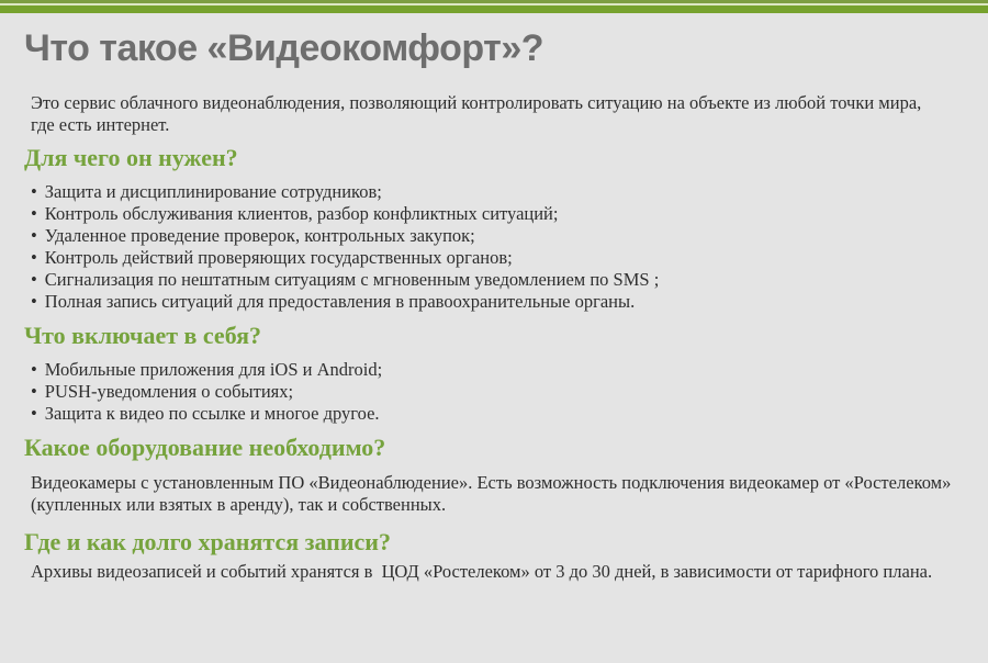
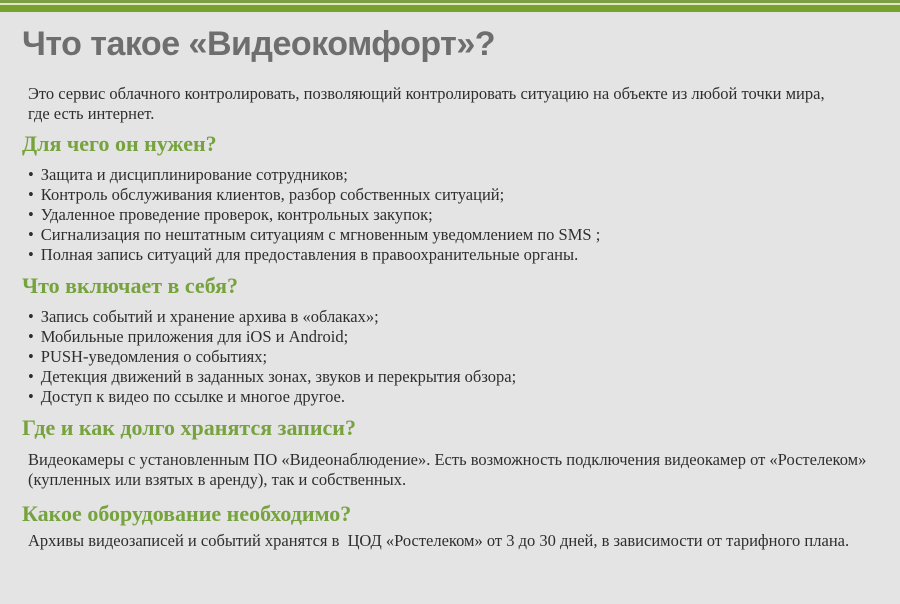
  Что такое «Видеокомфорт»?
- Это сервис облачного видеонаблюдения, позволяющий контролировать ситуацию на объекте из любой точки мира, где есть интернет.
+ Это сервис облачного контролировать, позволяющий контролировать ситуацию на объекте из любой точки мира, где есть интернет.
  Для чего он нужен?
  • Защита и дисциплинирование сотрудников;
- • Контроль обслуживания клиентов, разбор конфликтных ситуаций;
+ • Контроль обслуживания клиентов, разбор собственных ситуаций;
  • Удаленное проведение проверок, контрольных закупок;
- • Контроль действий проверяющих государственных органов;
  • Сигнализация по нештатным ситуациям с мгновенным уведомлением по SMS ;
  • Полная запись ситуаций для предоставления в правоохранительные органы.
  Что включает в себя?
+ • Запись событий и хранение архива в «облаках»;
  • Мобильные приложения для iOS и Android;
  • PUSH-уведомления о событиях;
+ • Детекция движений в заданных зонах, звуков и перекрытия обзора;
- • Защита к видео по ссылке и многое другое.
+ • Доступ к видео по ссылке и многое другое.
- Какое оборудование необходимо?
+ Где и как долго хранятся записи?
  Видеокамеры с установленным ПО «Видеонаблюдение». Есть возможность подключения видеокамер от «Ростелеком» (купленных или взятых в аренду), так и собственных.
- Где и как долго хранятся записи?
+ Какое оборудование необходимо?
  Архивы видеозаписей и событий хранятся в ЦОД «Ростелеком» от 3 до 30 дней, в зависимости от тарифного плана.
